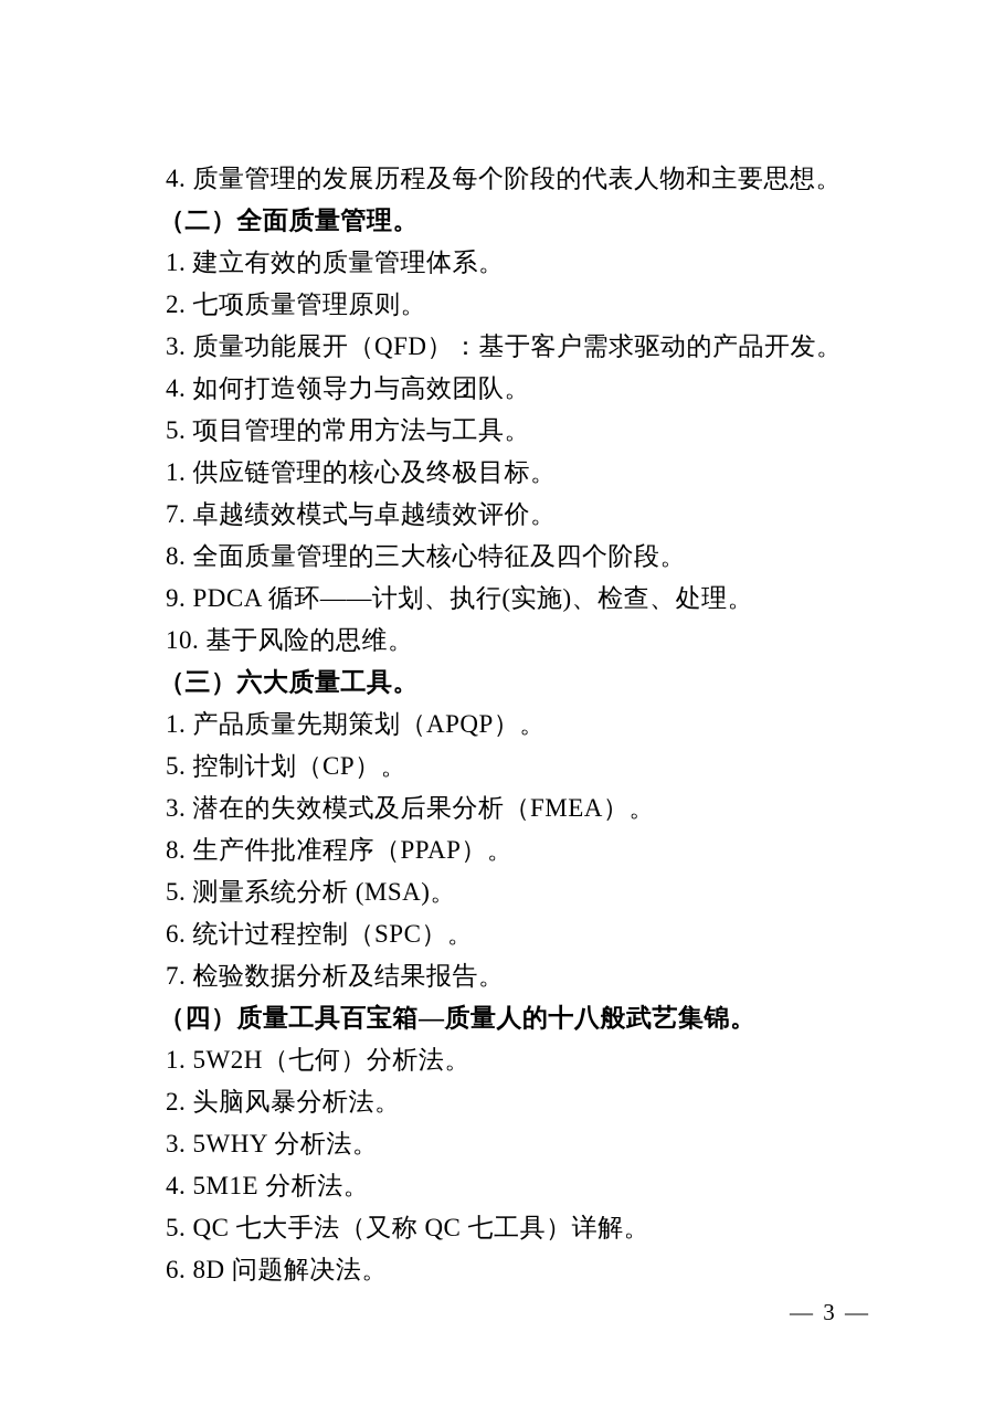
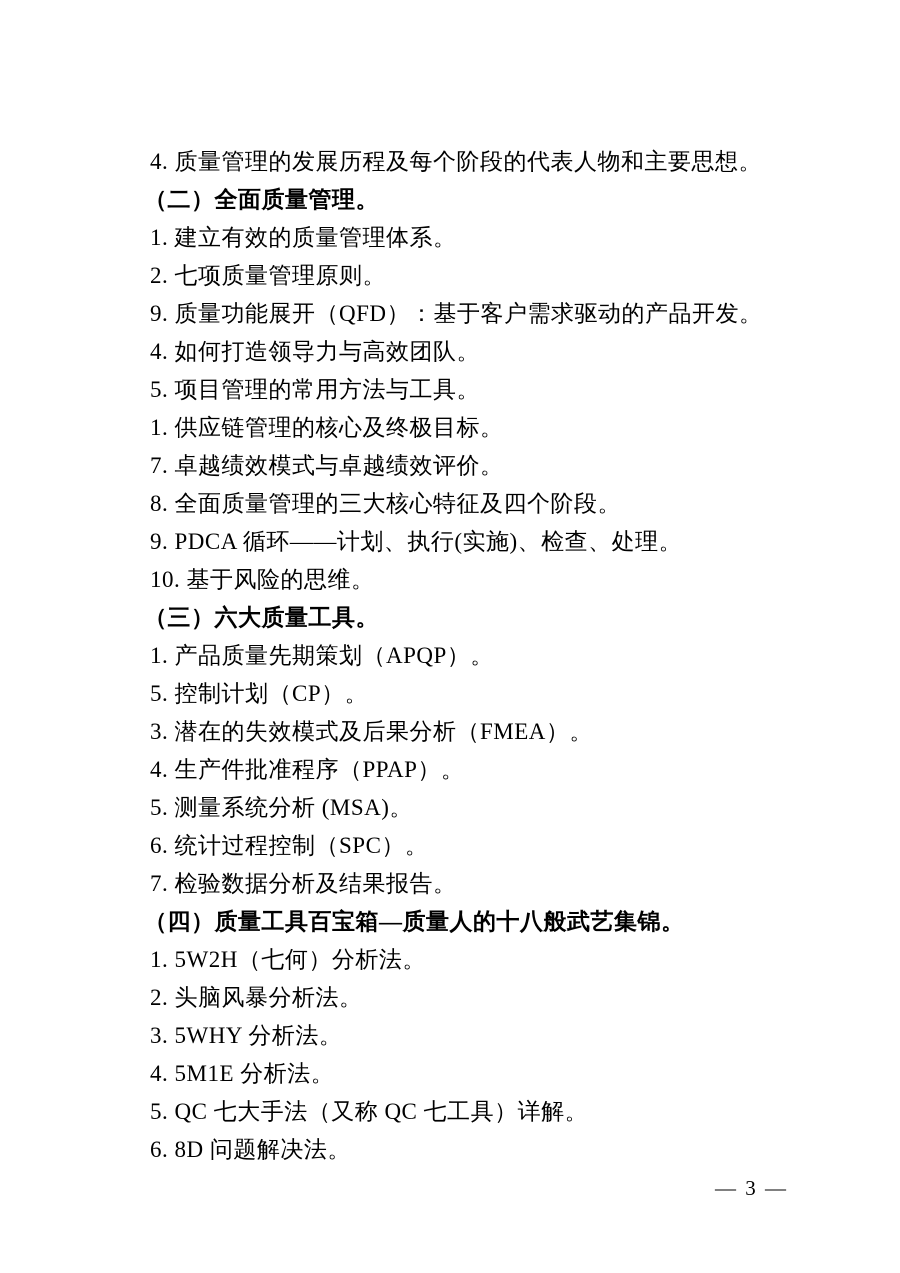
  4. 质量管理的发展历程及每个阶段的代表人物和主要思想。
  （二）全面质量管理。
  1. 建立有效的质量管理体系。
  2. 七项质量管理原则。
- 3. 质量功能展开（QFD）：基于客户需求驱动的产品开发。
+ 9. 质量功能展开（QFD）：基于客户需求驱动的产品开发。
  4. 如何打造领导力与高效团队。
  5. 项目管理的常用方法与工具。
  1. 供应链管理的核心及终极目标。
  7. 卓越绩效模式与卓越绩效评价。
  8. 全面质量管理的三大核心特征及四个阶段。
  9. PDCA 循环——计划、执行(实施)、检查、处理。
  10. 基于风险的思维。
  （三）六大质量工具。
  1. 产品质量先期策划（APQP）。
  5. 控制计划（CP）。
  3. 潜在的失效模式及后果分析（FMEA）。
- 8. 生产件批准程序（PPAP）。
+ 4. 生产件批准程序（PPAP）。
  5. 测量系统分析 (MSA)。
  6. 统计过程控制（SPC）。
  7. 检验数据分析及结果报告。
  （四）质量工具百宝箱—质量人的十八般武艺集锦。
  1. 5W2H（七何）分析法。
  2. 头脑风暴分析法。
  3. 5WHY 分析法。
  4. 5M1E 分析法。
  5. QC 七大手法（又称 QC 七工具）详解。
  6. 8D 问题解决法。
  — 3 —
